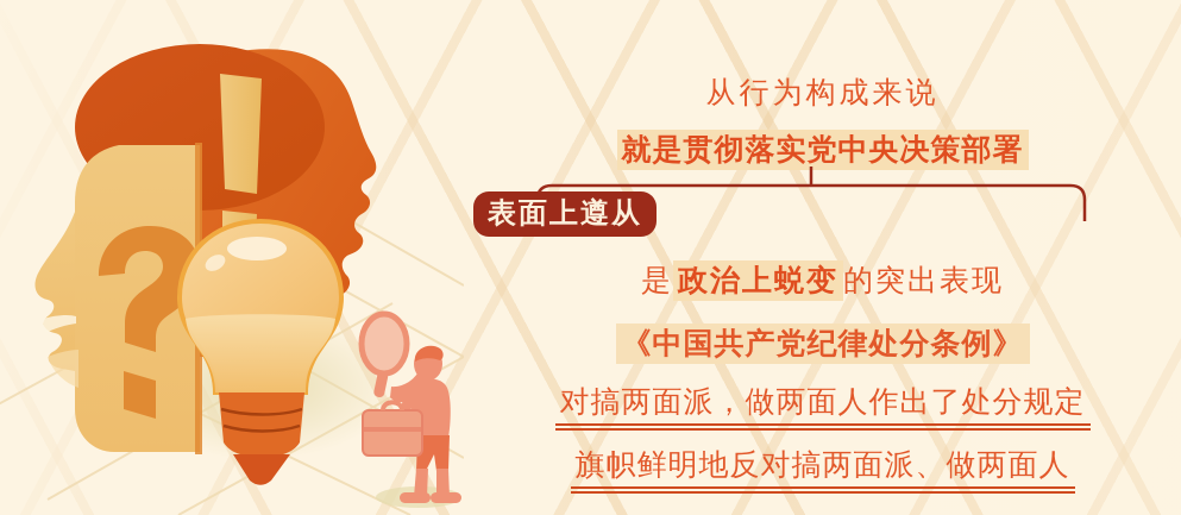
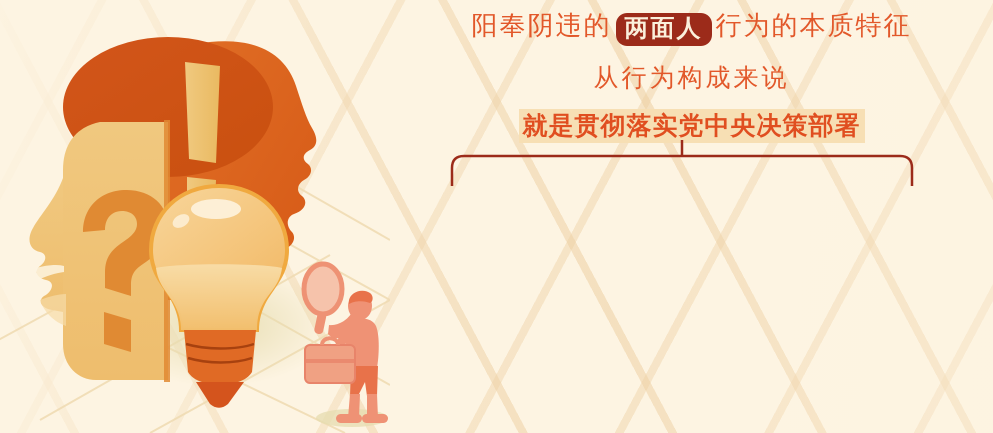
+ 阳奉阴违的 两面人 行为的本质特征
  从行为构成来说
  就是贯彻落实党中央决策部署
- 表面上遵从
- 是 政治上蜕变 的突出表现
- 《中国共产党纪律处分条例》
- 对搞两面派，做两面人作出了处分规定
- 旗帜鲜明地反对搞两面派、做两面人
